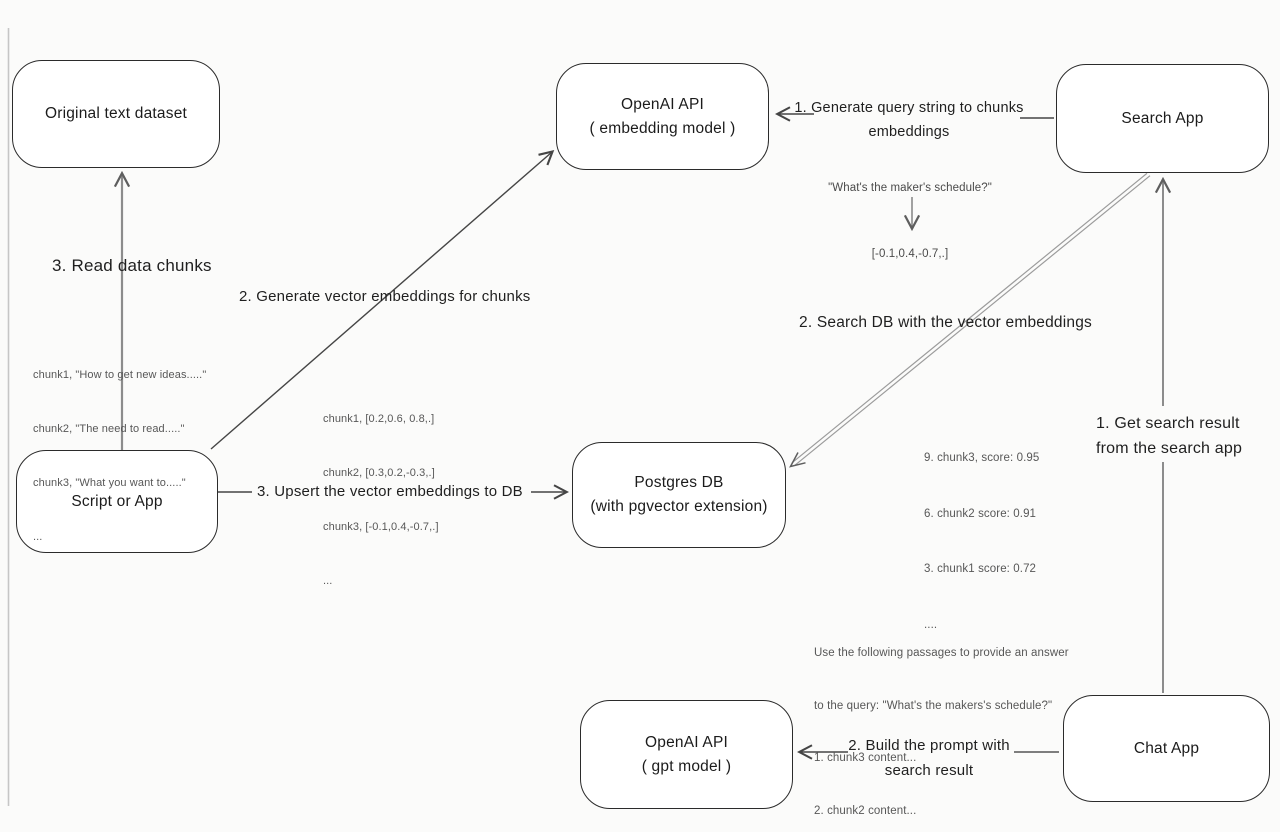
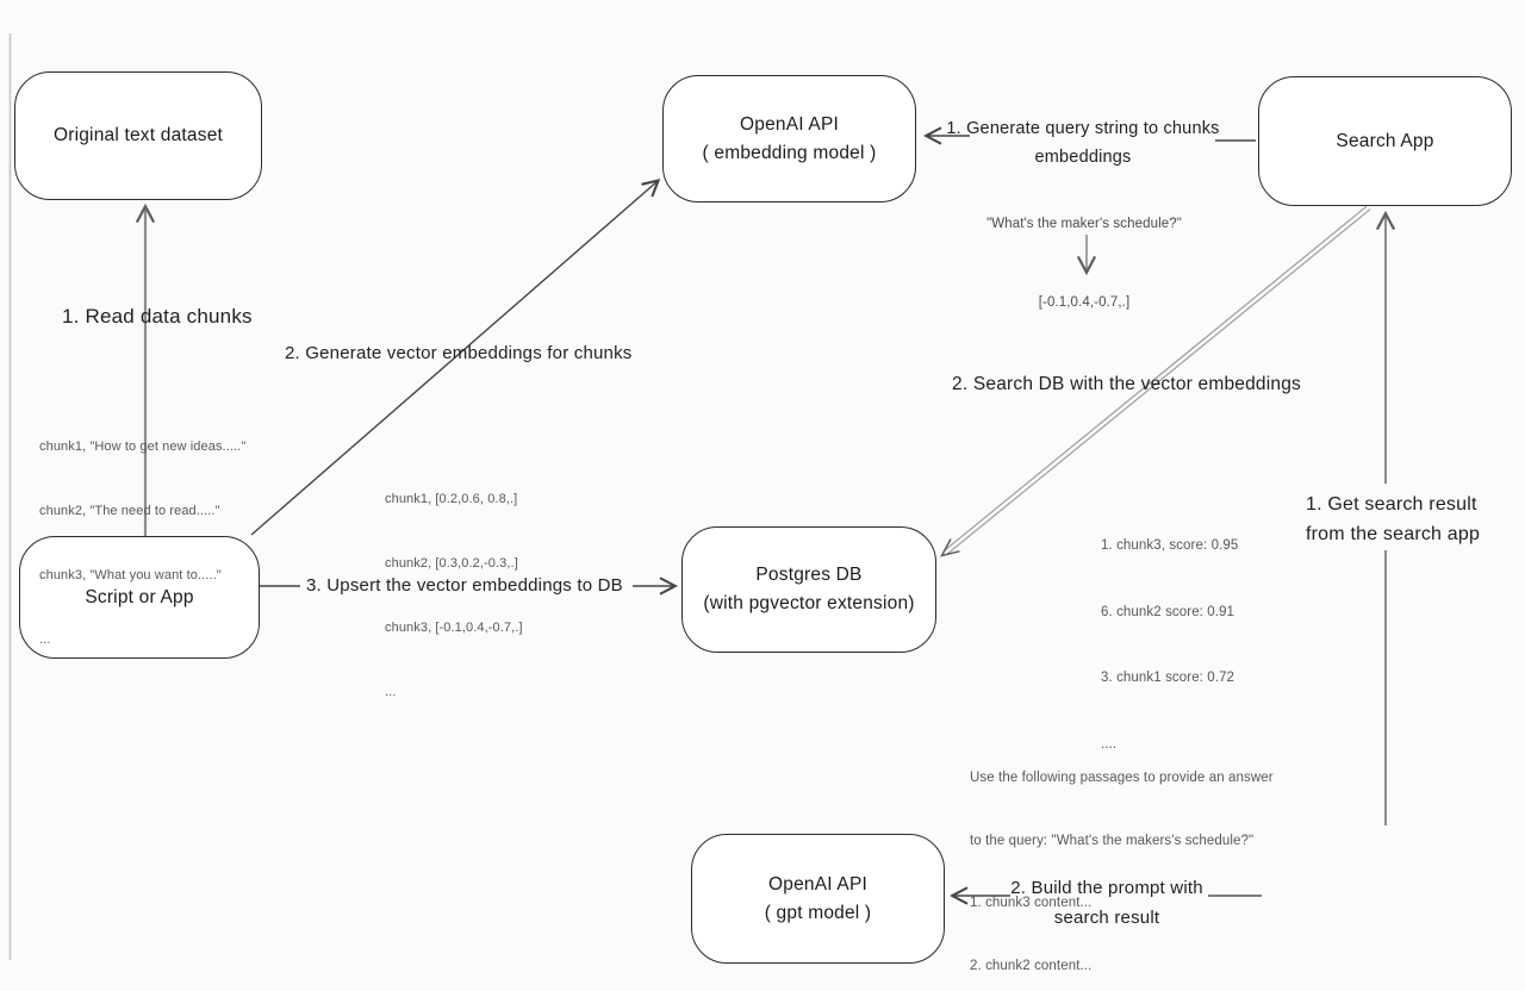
  Original text dataset
  OpenAI API
  ( embedding model )
  Search App
  Script or App
  Postgres DB
  (with pgvector extension)
  OpenAI API
  ( gpt model )
- Chat App
- 3. Read data chunks
+ 1. Read data chunks
  2. Generate vector embeddings for chunks
  3. Upsert the vector embeddings to DB
  1. Generate query string to chunks embeddings
  2. Search DB with the vector embeddings
  1. Get search result
  from the search app
  2. Build the prompt with
  search result
  chunk1, "How to get new ideas....."
  chunk2, "The need to read....."
  chunk3, "What you want to....."
  ...
  chunk1, [0.2,0.6, 0.8,.]
  chunk2, [0.3,0.2,-0.3,.]
  chunk3, [-0.1,0.4,-0.7,.]
  ...
  "What's the maker's schedule?"
  [-0.1,0.4,-0.7,.]
- 9. chunk3, score: 0.95
+ 1. chunk3, score: 0.95
  6. chunk2 score: 0.91
  3. chunk1 score: 0.72
  ....
  Use the following passages to provide an answer
  to the query: "What's the makers's schedule?"
  1. chunk3 content...
  2. chunk2 content...
